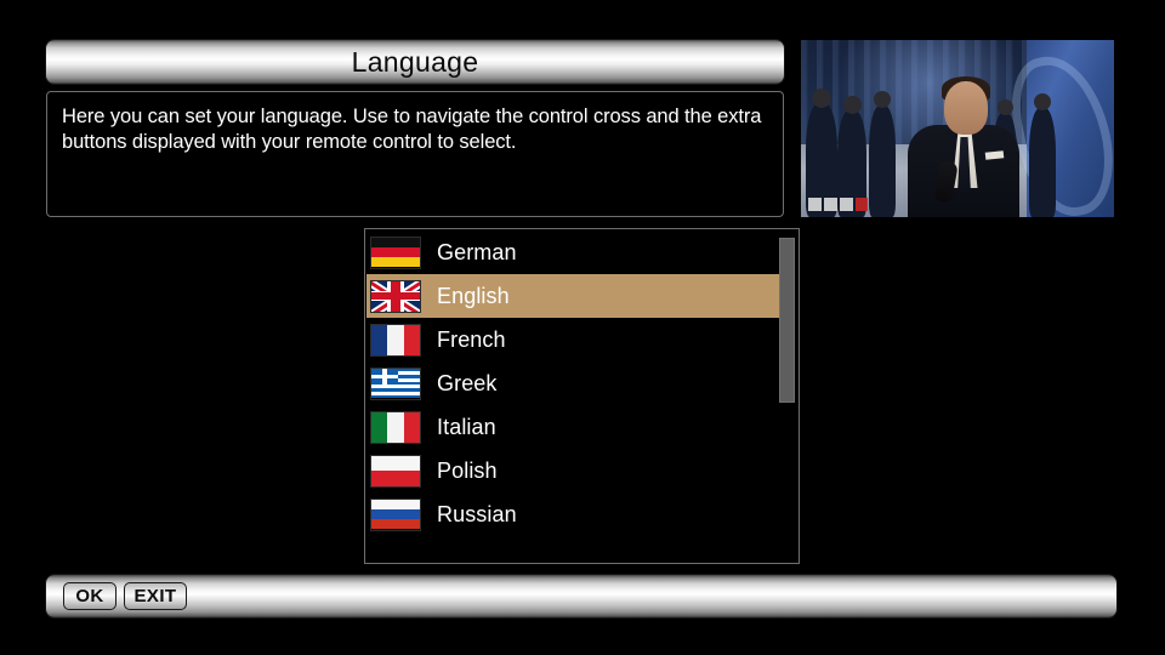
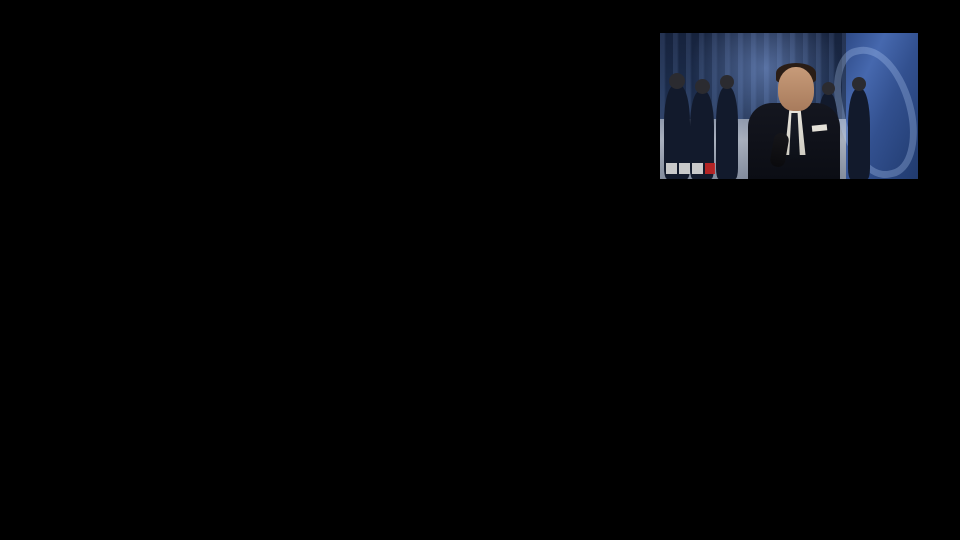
- Language
- Here you can set your language. Use to navigate the control cross and the extra buttons displayed with your remote control to select.
- German
- English
- French
- Greek
- Italian
- Polish
- Russian
- OK
- EXIT
